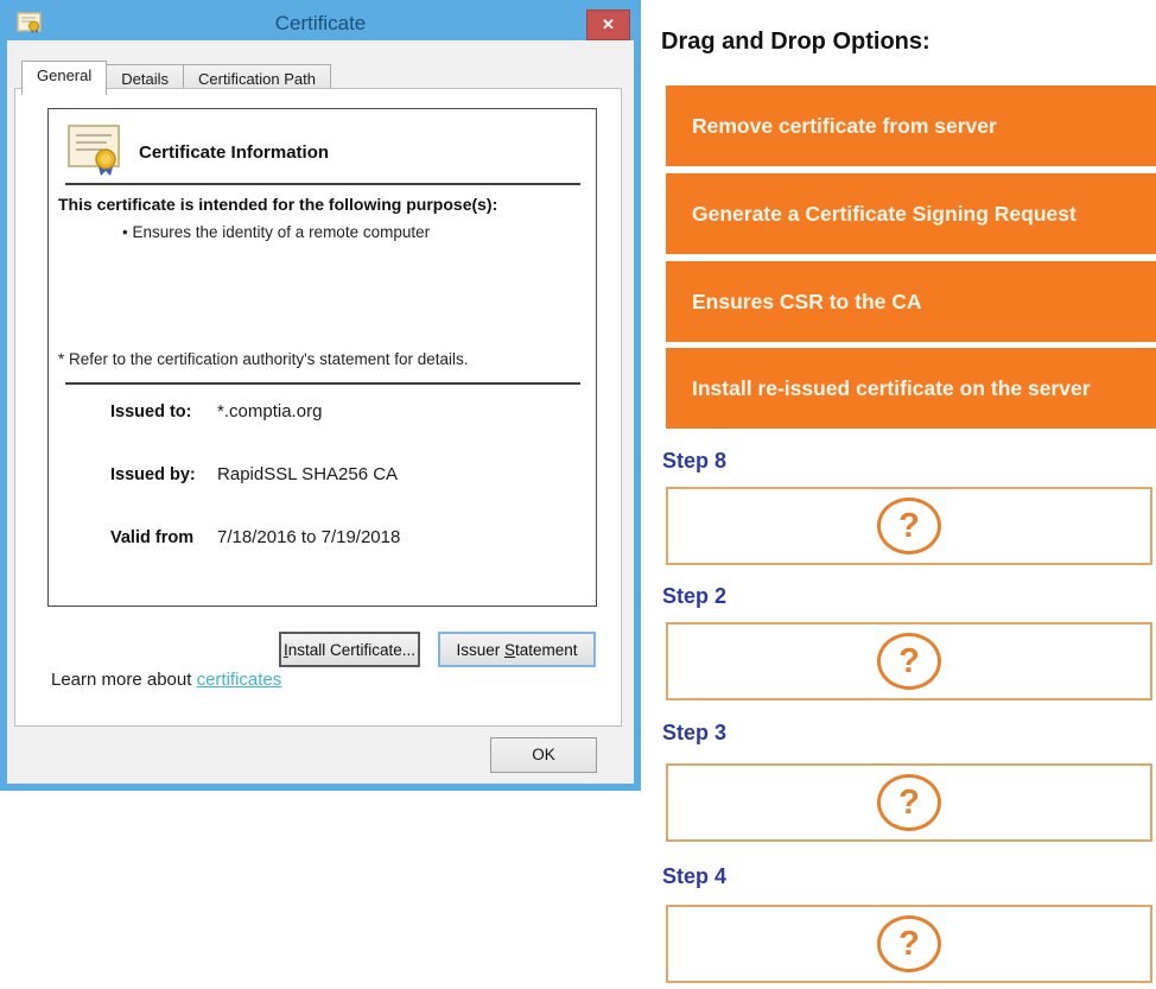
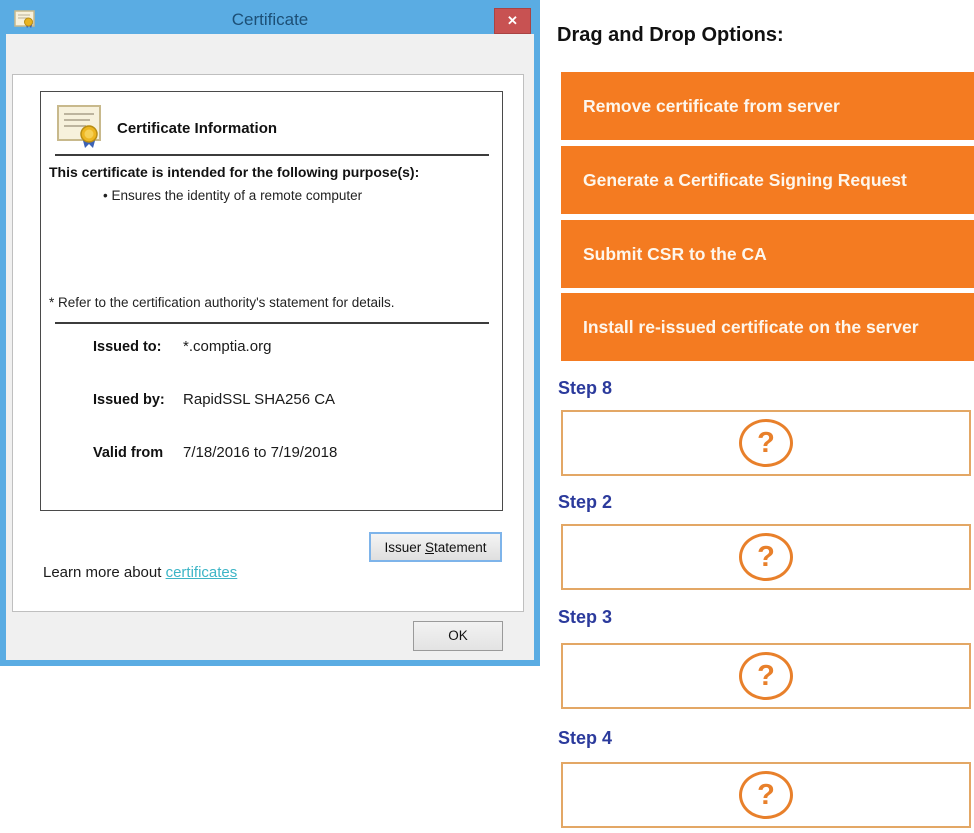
  Certificate
  ✕
- General
- Details
- Certification Path
  Certificate Information
  This certificate is intended for the following purpose(s):
  • Ensures the identity of a remote computer
  * Refer to the certification authority's statement for details.
  Issued to: *.comptia.org
  Issued by: RapidSSL SHA256 CA
  Valid from 7/18/2016 to 7/19/2018
- Install Certificate...
  Issuer Statement
  Learn more about certificates
  OK
  Drag and Drop Options:
  Remove certificate from server
  Generate a Certificate Signing Request
- Ensures CSR to the CA
+ Submit CSR to the CA
  Install re-issued certificate on the server
  Step 8
  ?
  Step 2
  ?
  Step 3
  ?
  Step 4
  ?
